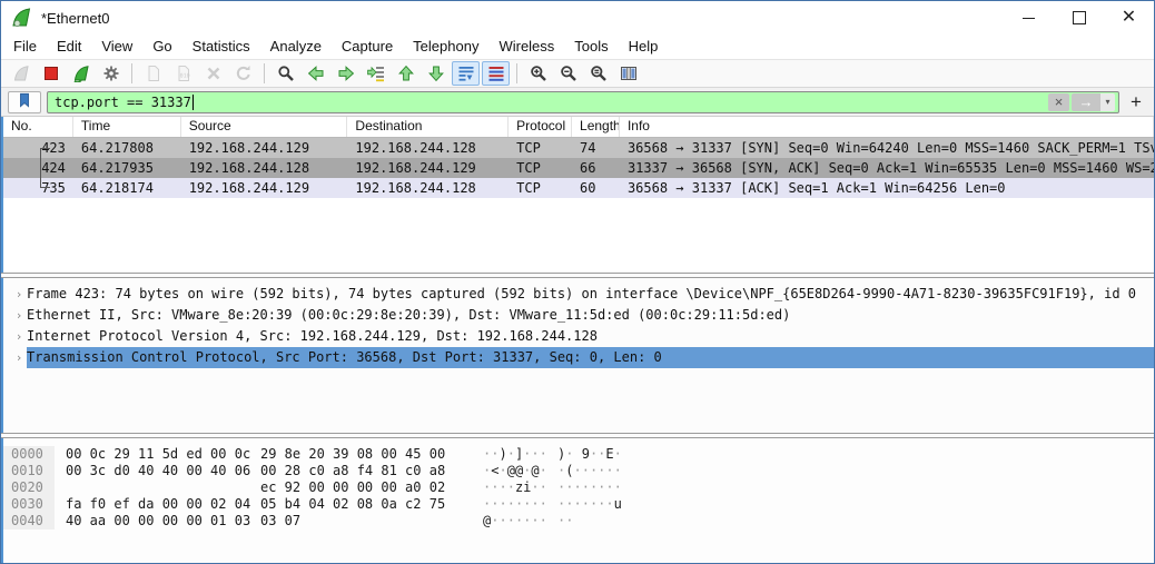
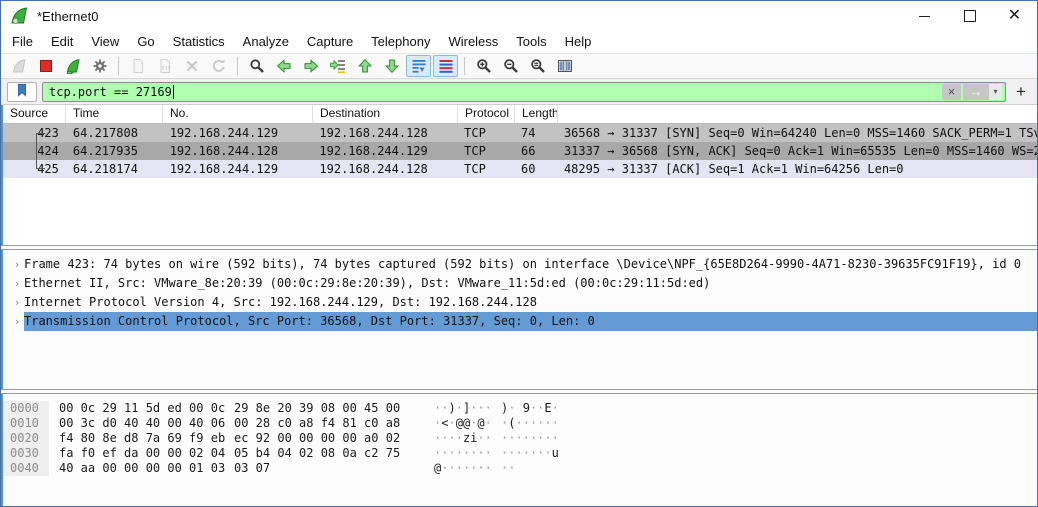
  *Ethernet0
  ✕
  File
  Edit
  View
  Go
  Statistics
  Analyze
  Capture
  Telephony
  Wireless
  Tools
  Help
- tcp.port == 31337
+ tcp.port == 27169
  ×
  →
  ▾
  +
- No.
+ Source
  Time
- Source
+ No.
  Destination
  Protocol
  Length
- Info
  64.217808
  192.168.244.129
  192.168.244.128
  TCP
  74
  36568 → 31337 [SYN] Seq=0 Win=64240 Len=0 MSS=1460 SACK_PERM=1 TS
  64.217935
  192.168.244.128
  192.168.244.129
  TCP
  66
  31337 → 36568 [SYN, ACK] Seq=0 Ack=1 Win=65535 Len=0 MSS=1460 WS=
- 735
+ 425
  64.218174
  192.168.244.129
  192.168.244.128
  TCP
  60
- 36568 → 31337 [ACK] Seq=1 Ack=1 Win=64256 Len=0
+ 48295 → 31337 [ACK] Seq=1 Ack=1 Win=64256 Len=0
  ›
  Frame 423: 74 bytes on wire (592 bits), 74 bytes captured (592 bits) on interface \Device\NPF_{65E8D264-9990-4A71-8230-39635FC91F19}, id 0
  ›
  Ethernet II, Src: VMware_8e:20:39 (00:0c:29:8e:20:39), Dst: VMware_11:5d:ed (00:0c:29:11:5d:ed)
  ›
  Internet Protocol Version 4, Src: 192.168.244.129, Dst: 192.168.244.128
  ›
  Transmission Control Protocol, Src Port: 36568, Dst Port: 31337, Seq: 0, Len: 0
  0000
  00 0c 29 11 5d ed 00 0c
  29 8e 20 39 08 00 45 00
  ··)·]···
  )· 9··E·
  0010
  00 3c d0 40 40 00 40 06
  00 28 c0 a8 f4 81 c0 a8
  ·<·@@·@·
  ·(······
  0020
+ f4 80 8e d8 7a 69 f9 eb
  ec 92 00 00 00 00 a0 02
  ····zi··
  ········
  0030
  fa f0 ef da 00 00 02 04
  05 b4 04 02 08 0a c2 75
  ········
  ·······u
  0040
  40 aa 00 00 00 00 01 03
  03 07
  @·······
  ··
